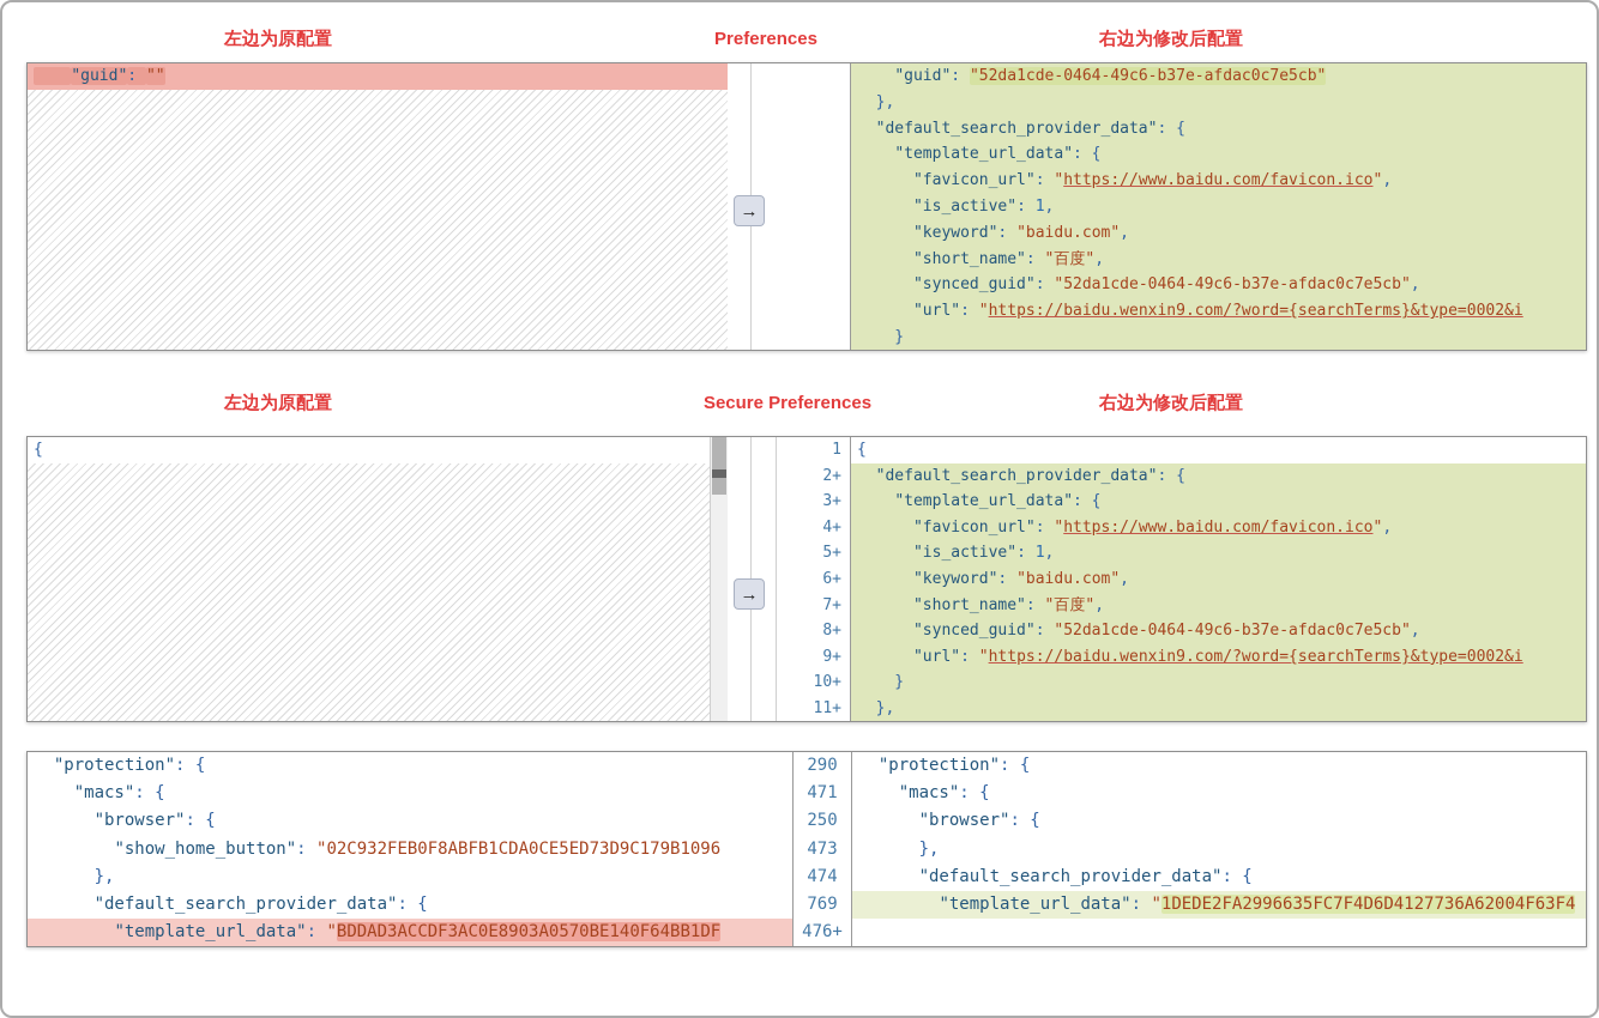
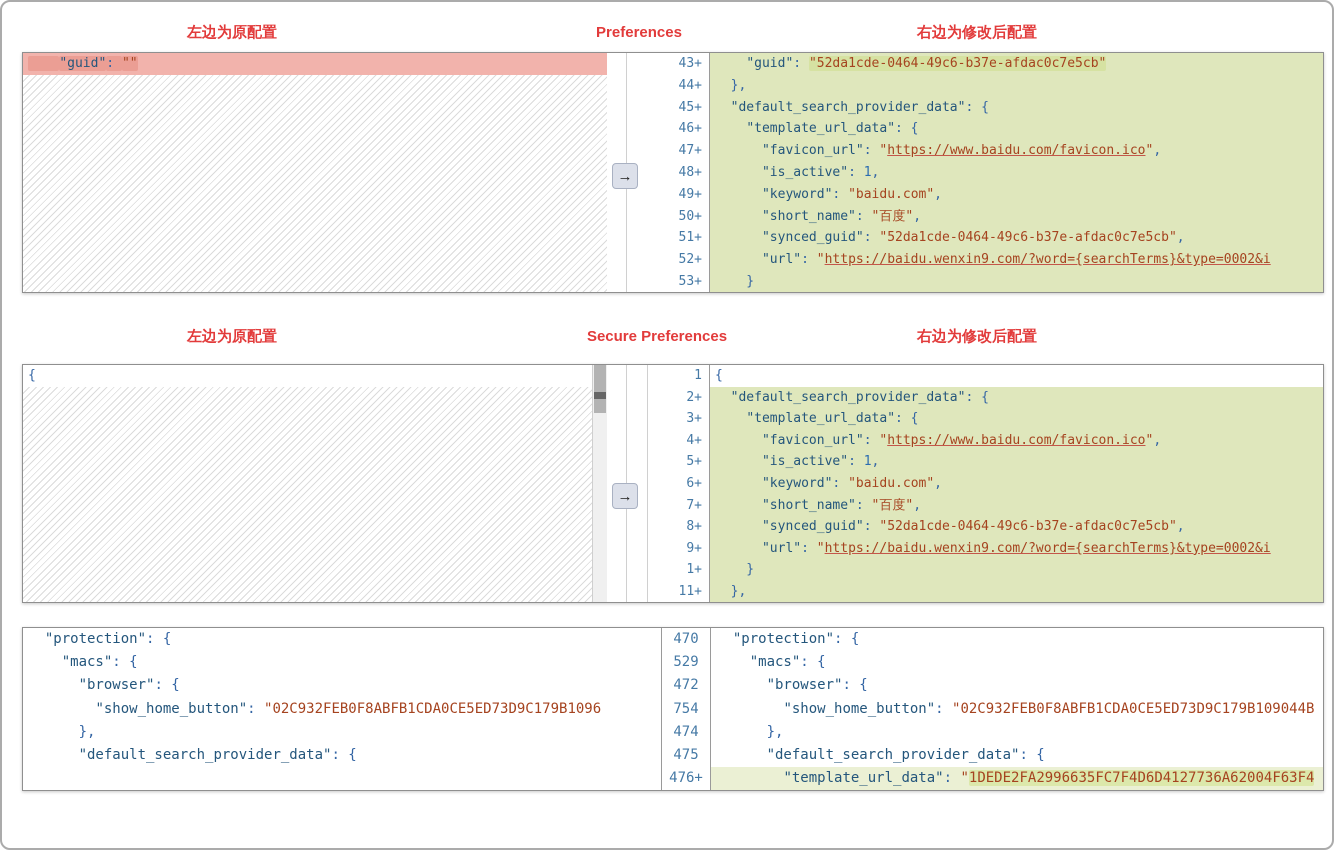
  左边为原配置
  Preferences
  右边为修改后配置
  "guid": ""
  →
+ 43+
+ 44+
+ 45+
+ 46+
+ 47+
+ 48+
+ 49+
+ 50+
+ 51+
+ 52+
+ 53+
  "guid": "52da1cde-0464-49c6-b37e-afdac0c7e5cb"
  },
  "default_search_provider_data": {
  "template_url_data": {
  "favicon_url": "https://www.baidu.com/favicon.ico",
  "is_active": 1,
  "keyword": "baidu.com",
  "short_name": "百度",
  "synced_guid": "52da1cde-0464-49c6-b37e-afdac0c7e5cb",
  "url": "https://baidu.wenxin9.com/?word={searchTerms}&type=0002&i
  }
  左边为原配置
  Secure Preferences
  右边为修改后配置
  {
  →
  1
  2+
  3+
  4+
  5+
  6+
  7+
  8+
  9+
- 10+
+ 1+
  11+
  {
  "default_search_provider_data": {
  "template_url_data": {
  "favicon_url": "https://www.baidu.com/favicon.ico",
  "is_active": 1,
  "keyword": "baidu.com",
  "short_name": "百度",
  "synced_guid": "52da1cde-0464-49c6-b37e-afdac0c7e5cb",
  "url": "https://baidu.wenxin9.com/?word={searchTerms}&type=0002&i
  }
  },
  "protection": {
  "macs": {
  "browser": {
  "show_home_button": "02C932FEB0F8ABFB1CDA0CE5ED73D9C179B1096
  },
  "default_search_provider_data": {
- "template_url_data": "BDDAD3ACCDF3AC0E8903A0570BE140F64BB1DF
- 290
+ 470
- 471
+ 529
- 250
+ 472
- 473
+ 754
  474
- 769
+ 475
  476+
  "protection": {
  "macs": {
  "browser": {
+ "show_home_button": "02C932FEB0F8ABFB1CDA0CE5ED73D9C179B109044B
  },
  "default_search_provider_data": {
  "template_url_data": "1DEDE2FA2996635FC7F4D6D4127736A62004F63F4
